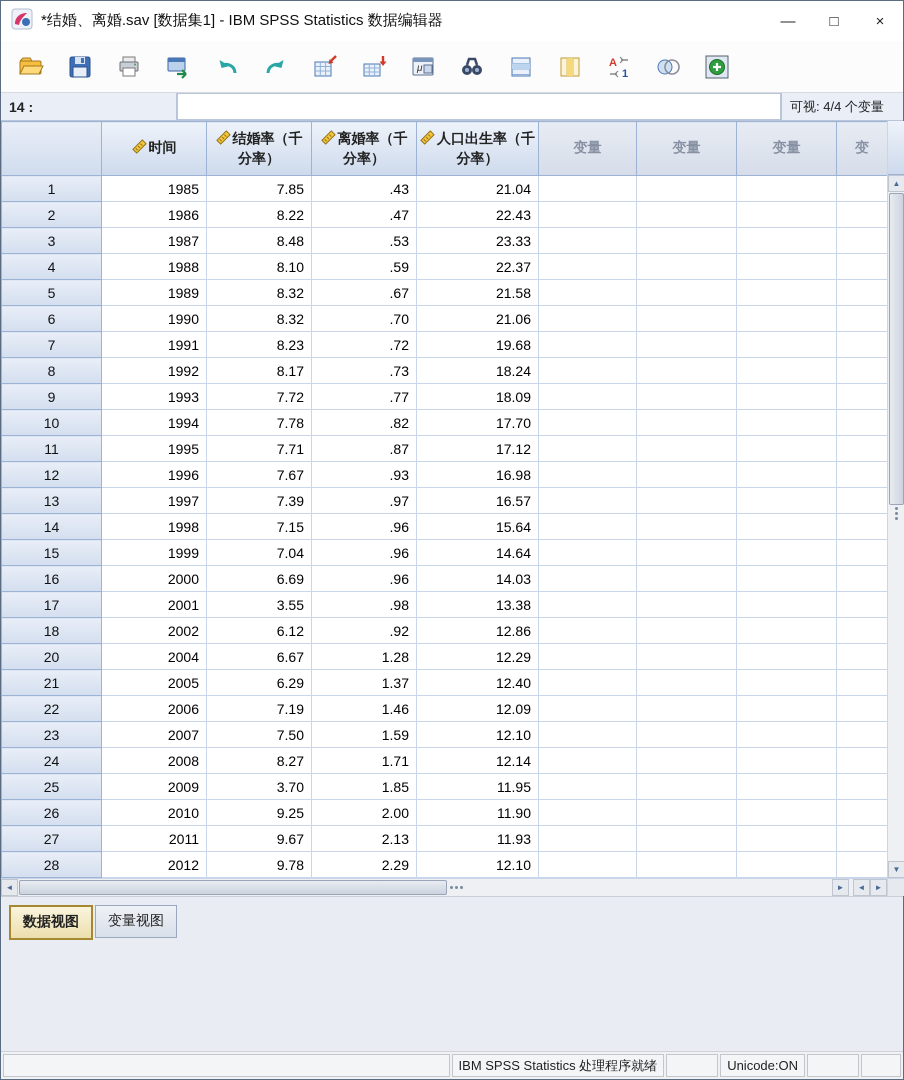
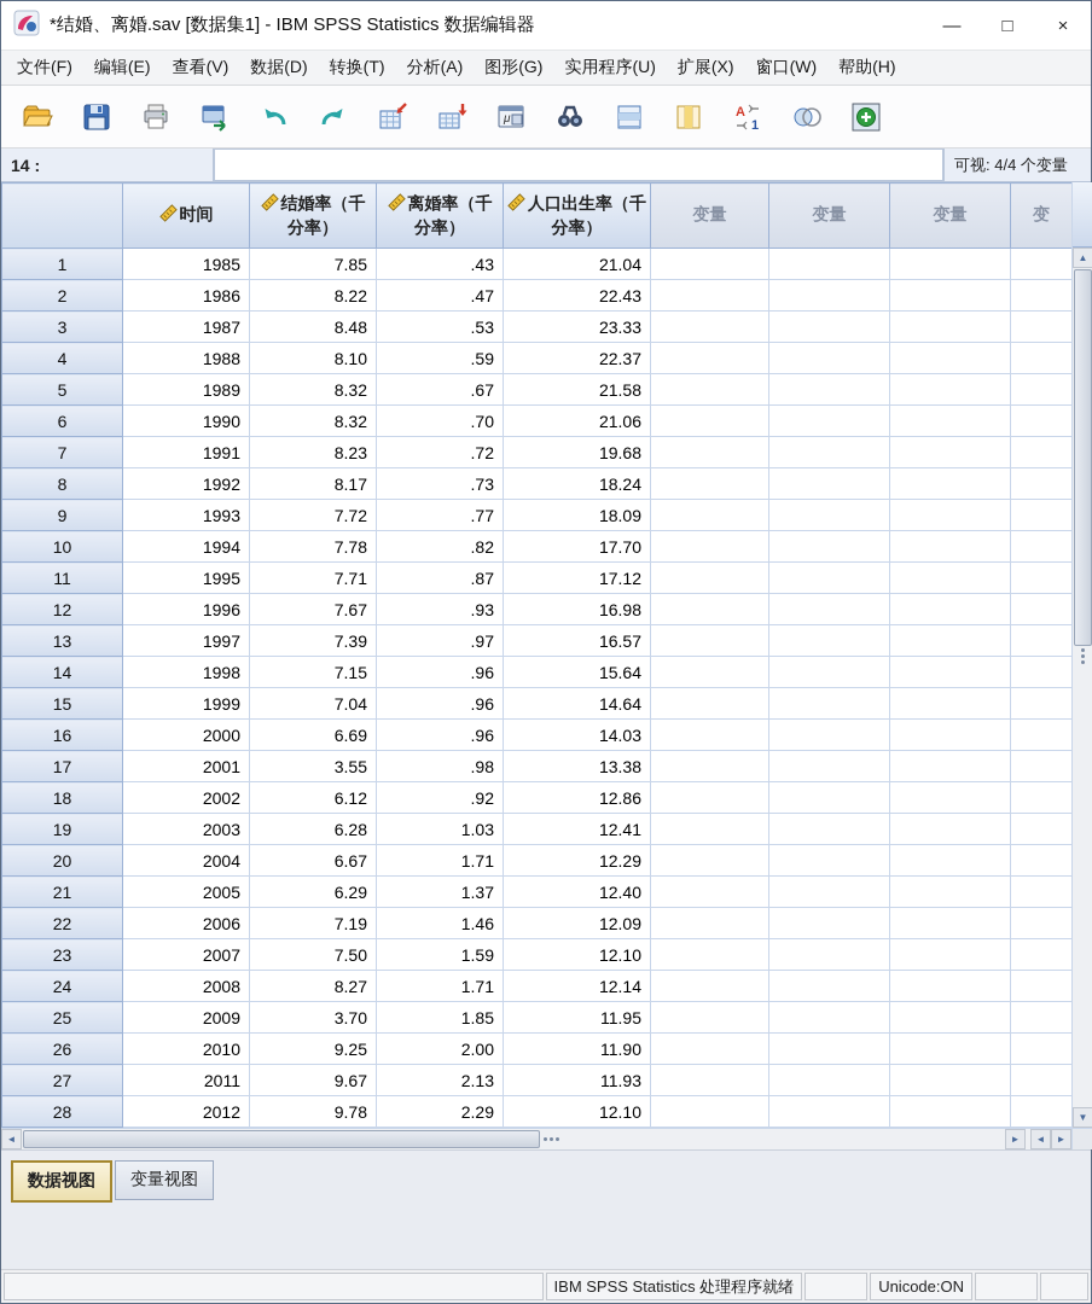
  *结婚、离婚.sav [数据集1] - IBM SPSS Statistics 数据编辑器
  —
  □
  ×
+ 文件(F)
+ 编辑(E)
+ 查看(V)
+ 数据(D)
+ 转换(T)
+ 分析(A)
+ 图形(G)
+ 实用程序(U)
+ 扩展(X)
+ 窗口(W)
+ 帮助(H)
  μ
  A
  1
  14 :
  可视: 4/4 个变量
  	时间	结婚率（千分率）	离婚率（千分率）	人口出生率（千分率）	变量	变量	变量	变
  1	1985	7.85	.43	21.04
  2	1986	8.22	.47	22.43
  3	1987	8.48	.53	23.33
  4	1988	8.10	.59	22.37
  5	1989	8.32	.67	21.58
  6	1990	8.32	.70	21.06
  7	1991	8.23	.72	19.68
  8	1992	8.17	.73	18.24
  9	1993	7.72	.77	18.09
  10	1994	7.78	.82	17.70
  11	1995	7.71	.87	17.12
  12	1996	7.67	.93	16.98
  13	1997	7.39	.97	16.57
  14	1998	7.15	.96	15.64
  15	1999	7.04	.96	14.64
  16	2000	6.69	.96	14.03
  17	2001	3.55	.98	13.38
  18	2002	6.12	.92	12.86
+ 19	2003	6.28	1.03	12.41
- 20	2004	6.67	1.28	12.29
+ 20	2004	6.67	1.71	12.29
  21	2005	6.29	1.37	12.40
  22	2006	7.19	1.46	12.09
  23	2007	7.50	1.59	12.10
  24	2008	8.27	1.71	12.14
  25	2009	3.70	1.85	11.95
  26	2010	9.25	2.00	11.90
  27	2011	9.67	2.13	11.93
  28	2012	9.78	2.29	12.10
  ▲
  ▼
  ◄
  ►
  ◄
  ►
  数据视图
  变量视图
  IBM SPSS Statistics 处理程序就绪
  Unicode:ON
